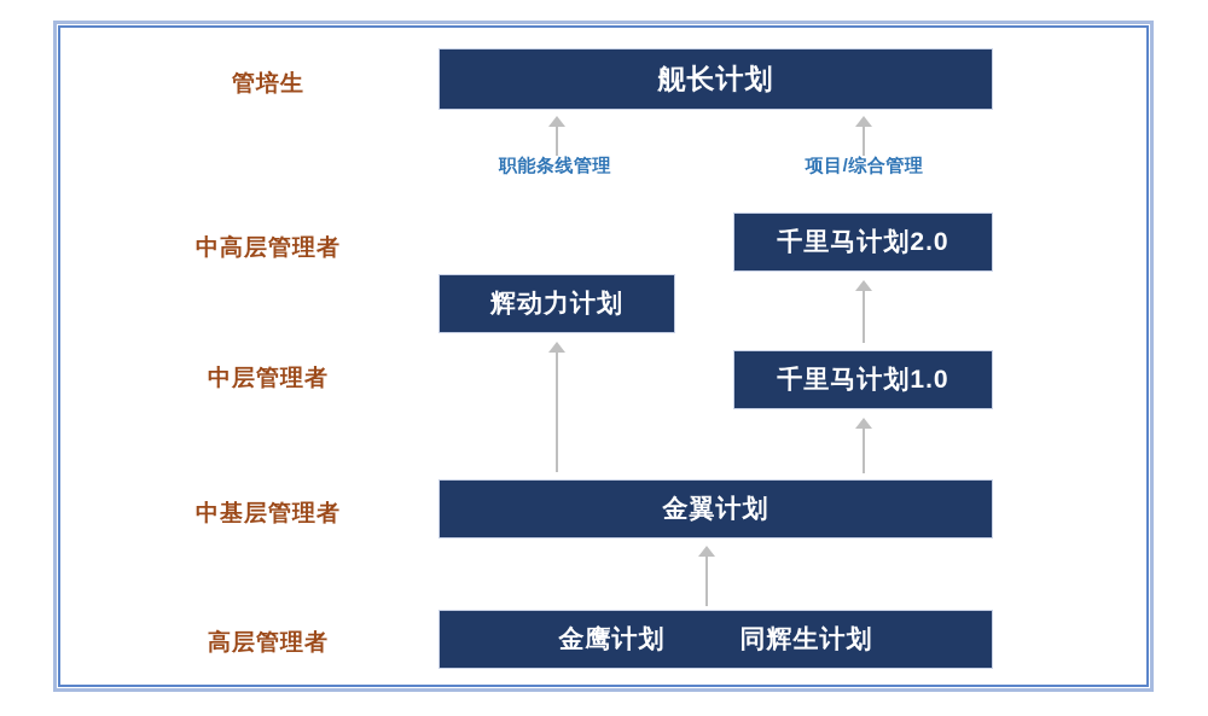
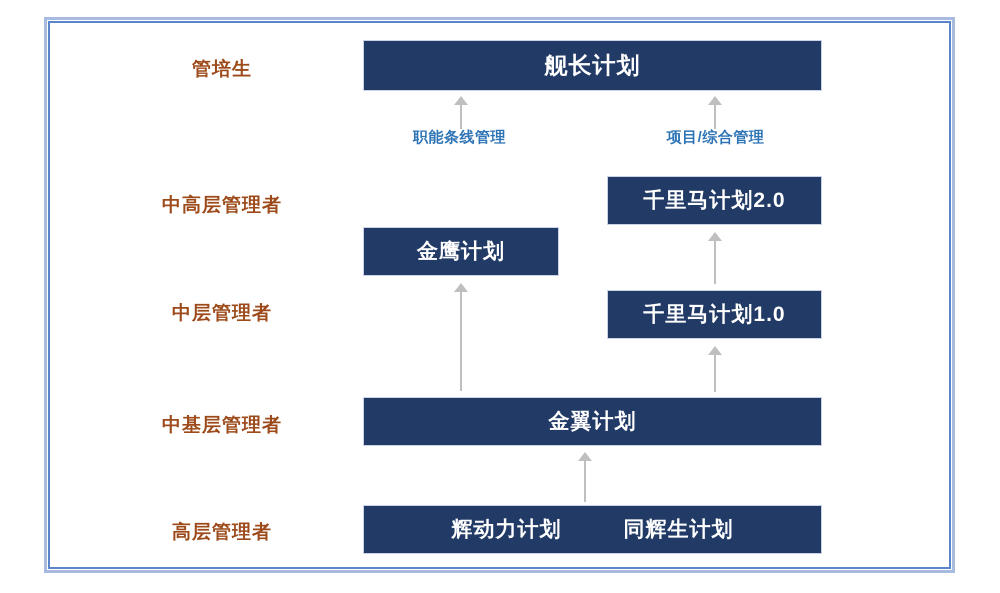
  管培生
  中高层管理者
  中层管理者
  中基层管理者
  高层管理者
  舰长计划
  千里马计划2.0
- 辉动力计划
+ 金鹰计划
  千里马计划1.0
  金翼计划
- 金鹰计划
+ 辉动力计划
  同辉生计划
  职能条线管理
  项目/综合管理
